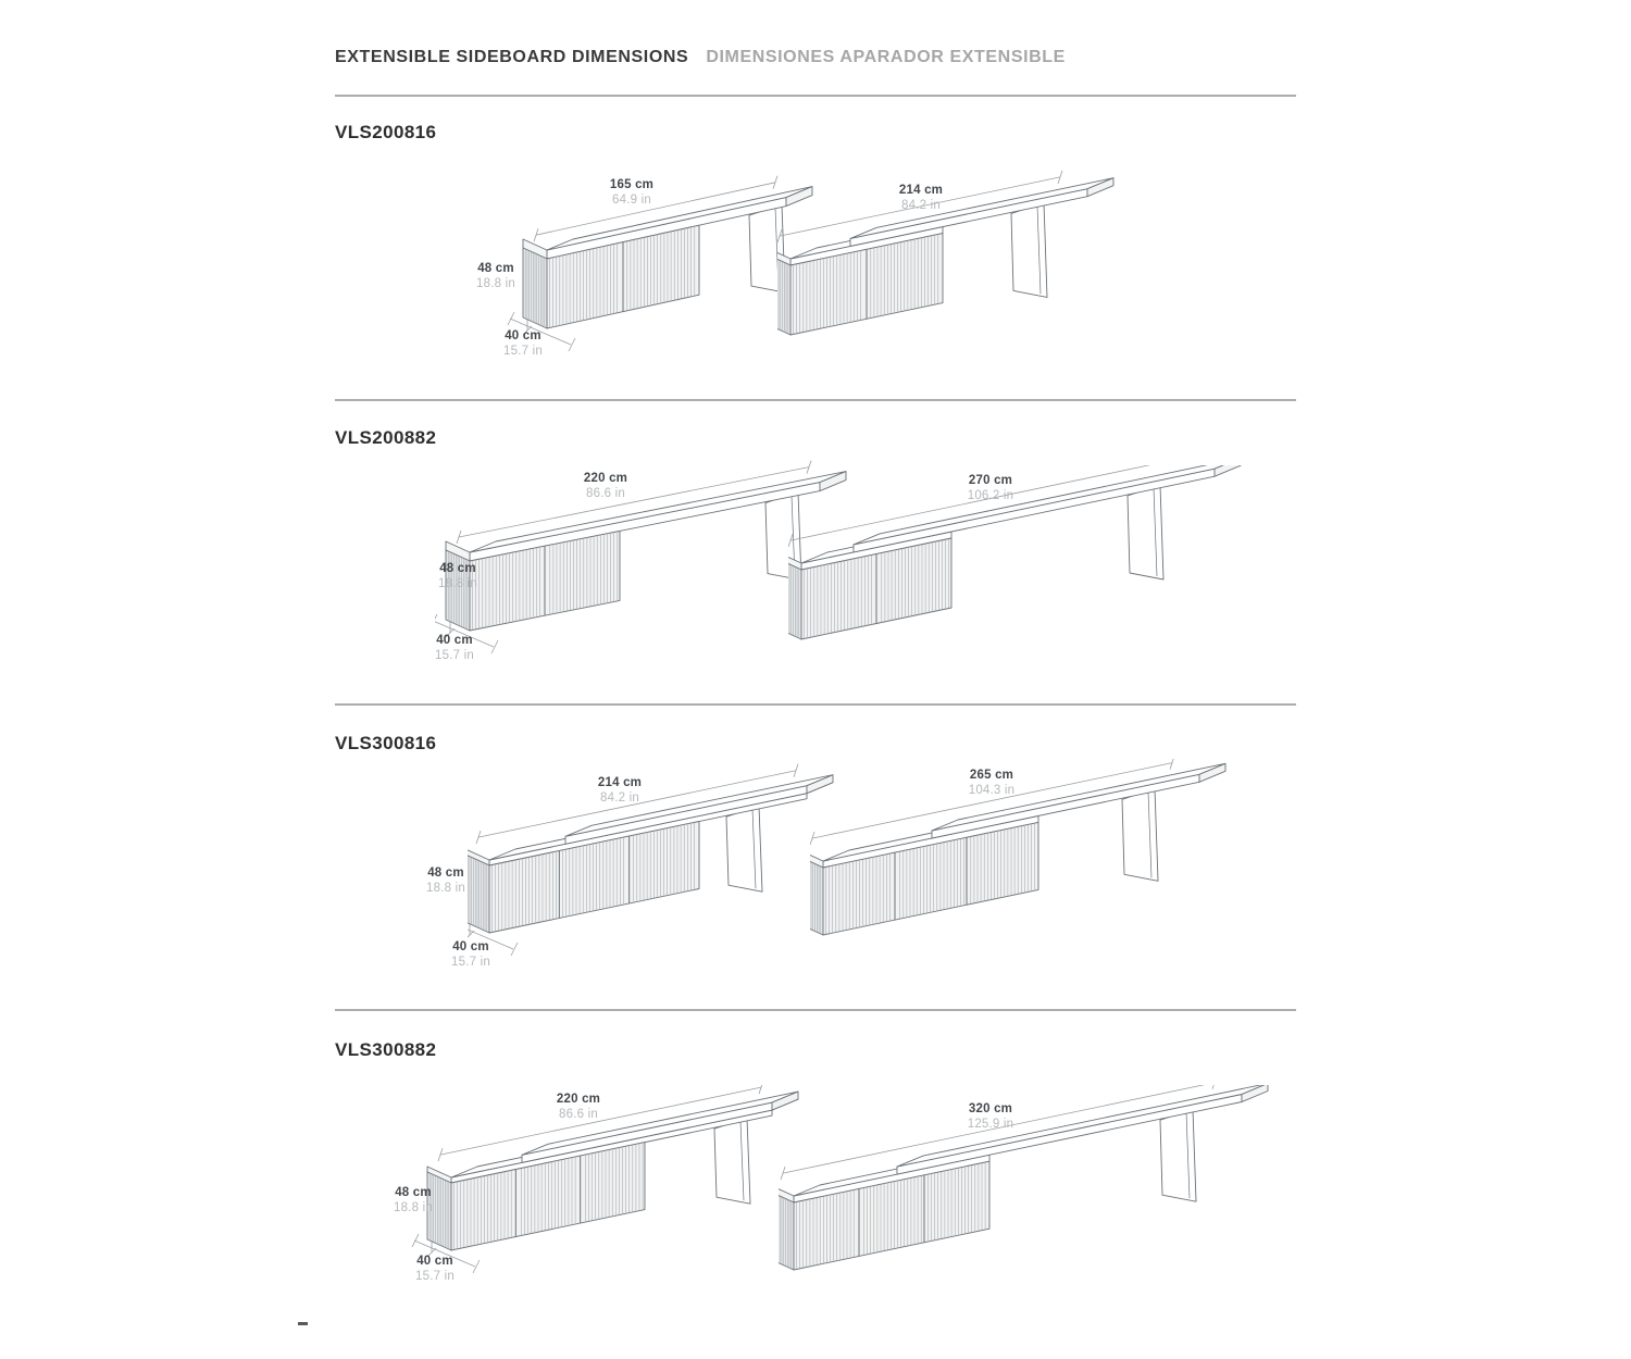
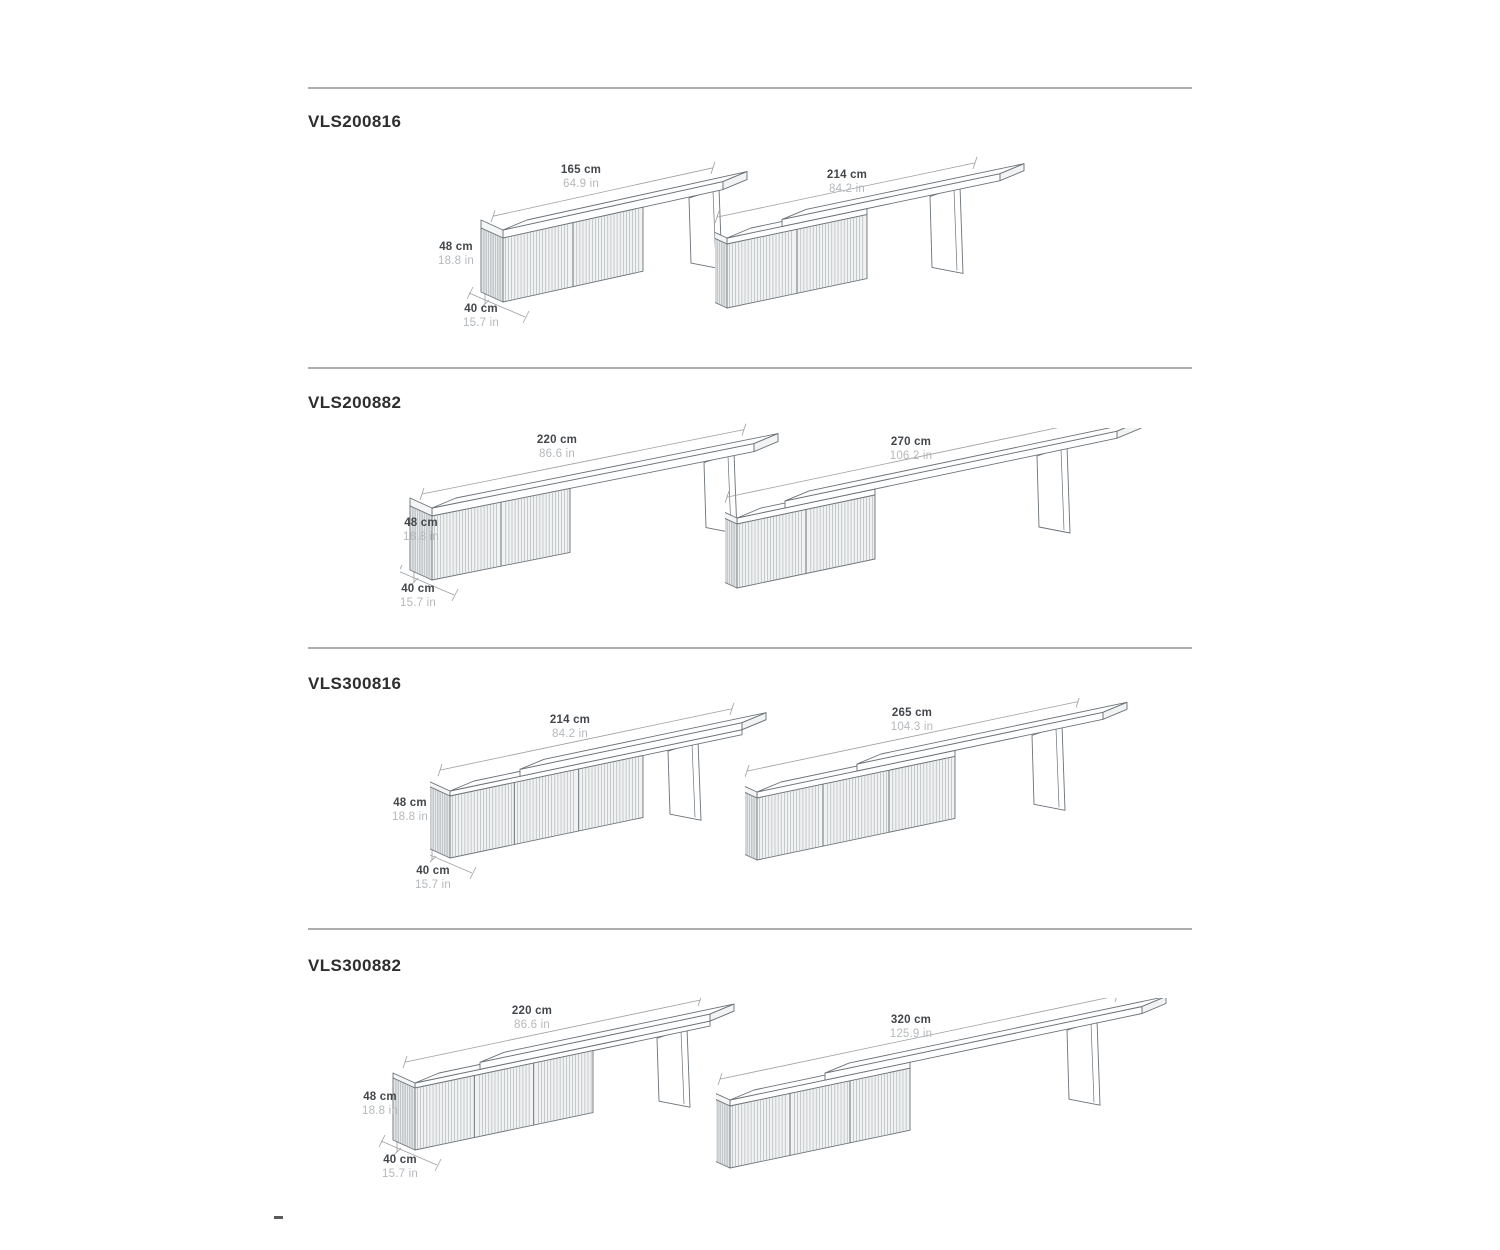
- EXTENSIBLE SIDEBOARD DIMENSIONS DIMENSIONES APARADOR EXTENSIBLE
  VLS200816
  VLS200882
  VLS300816
  VLS300882
  165 cm
  64.9 in
  48 cm
  18.8 in
  40 cm
  15.7 in
  214 cm
  84.2 in
  220 cm
  86.6 in
  48 cm
  18.8 in
  40 cm
  15.7 in
  270 cm
  106.2 in
  214 cm
  84.2 in
  48 cm
  18.8 in
  40 cm
  15.7 in
  265 cm
  104.3 in
  220 cm
  86.6 in
  48 cm
  18.8 in
  40 cm
  15.7 in
  320 cm
  125.9 in
